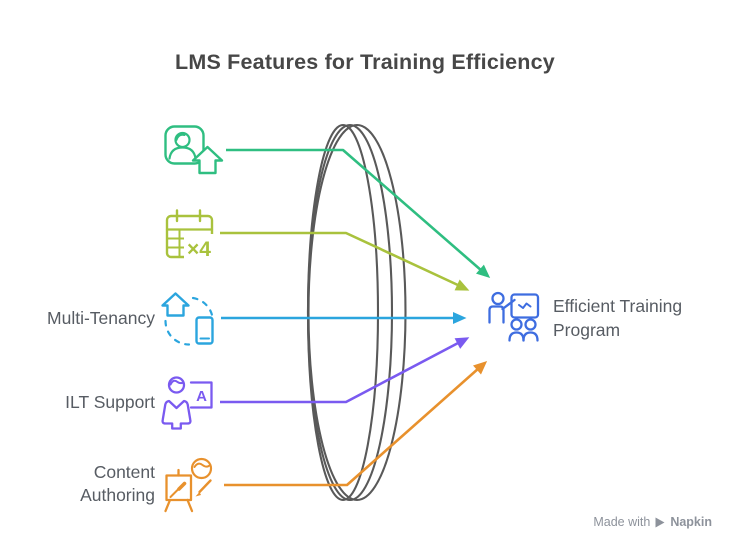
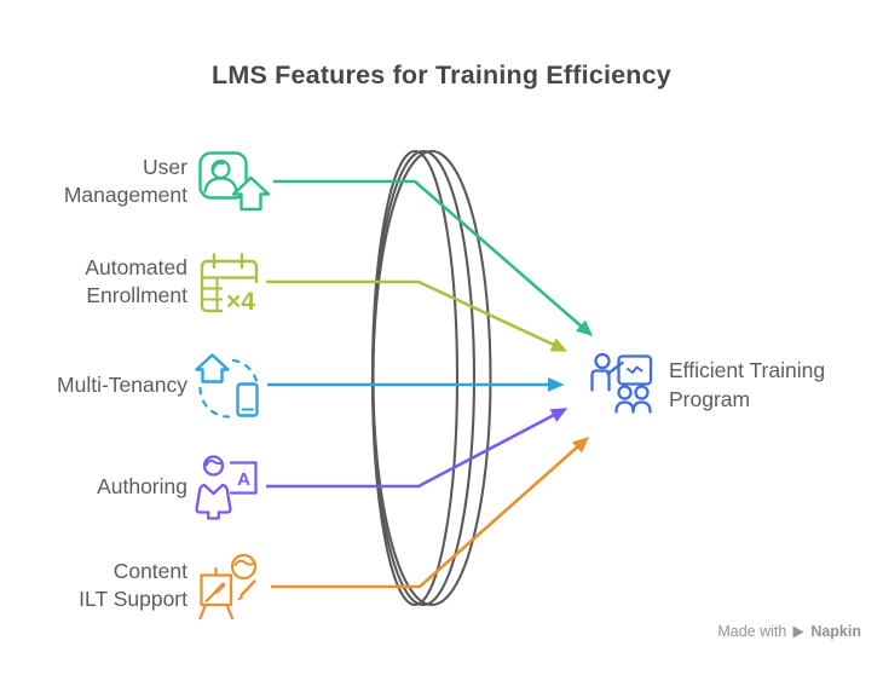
  LMS Features for Training Efficiency
+ User
+ Management
+ Automated
+ Enrollment
  Multi-Tenancy
- ILT Support
+ Authoring
  Content
- Authoring
+ ILT Support
  Efficient Training
  Program
  ×4
  A
  Made with
  Napkin
